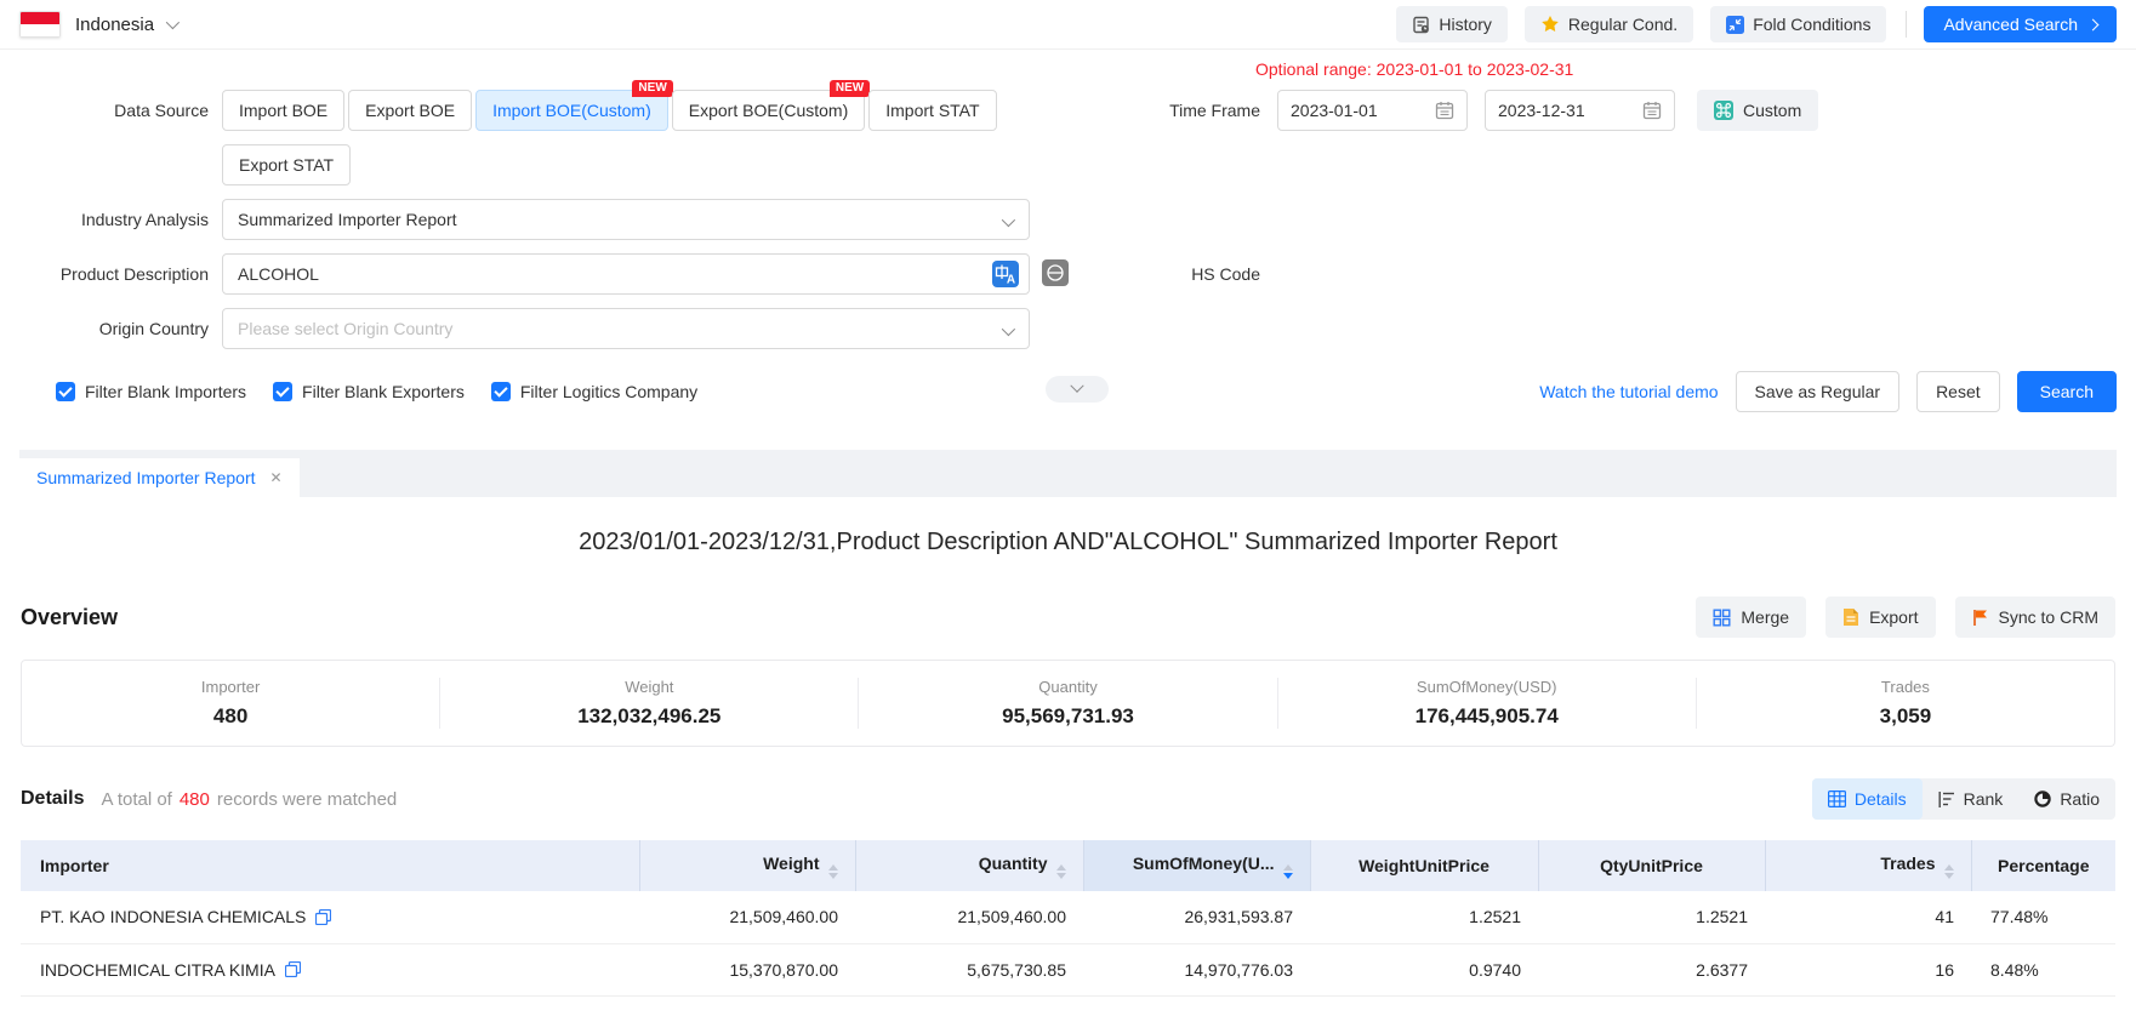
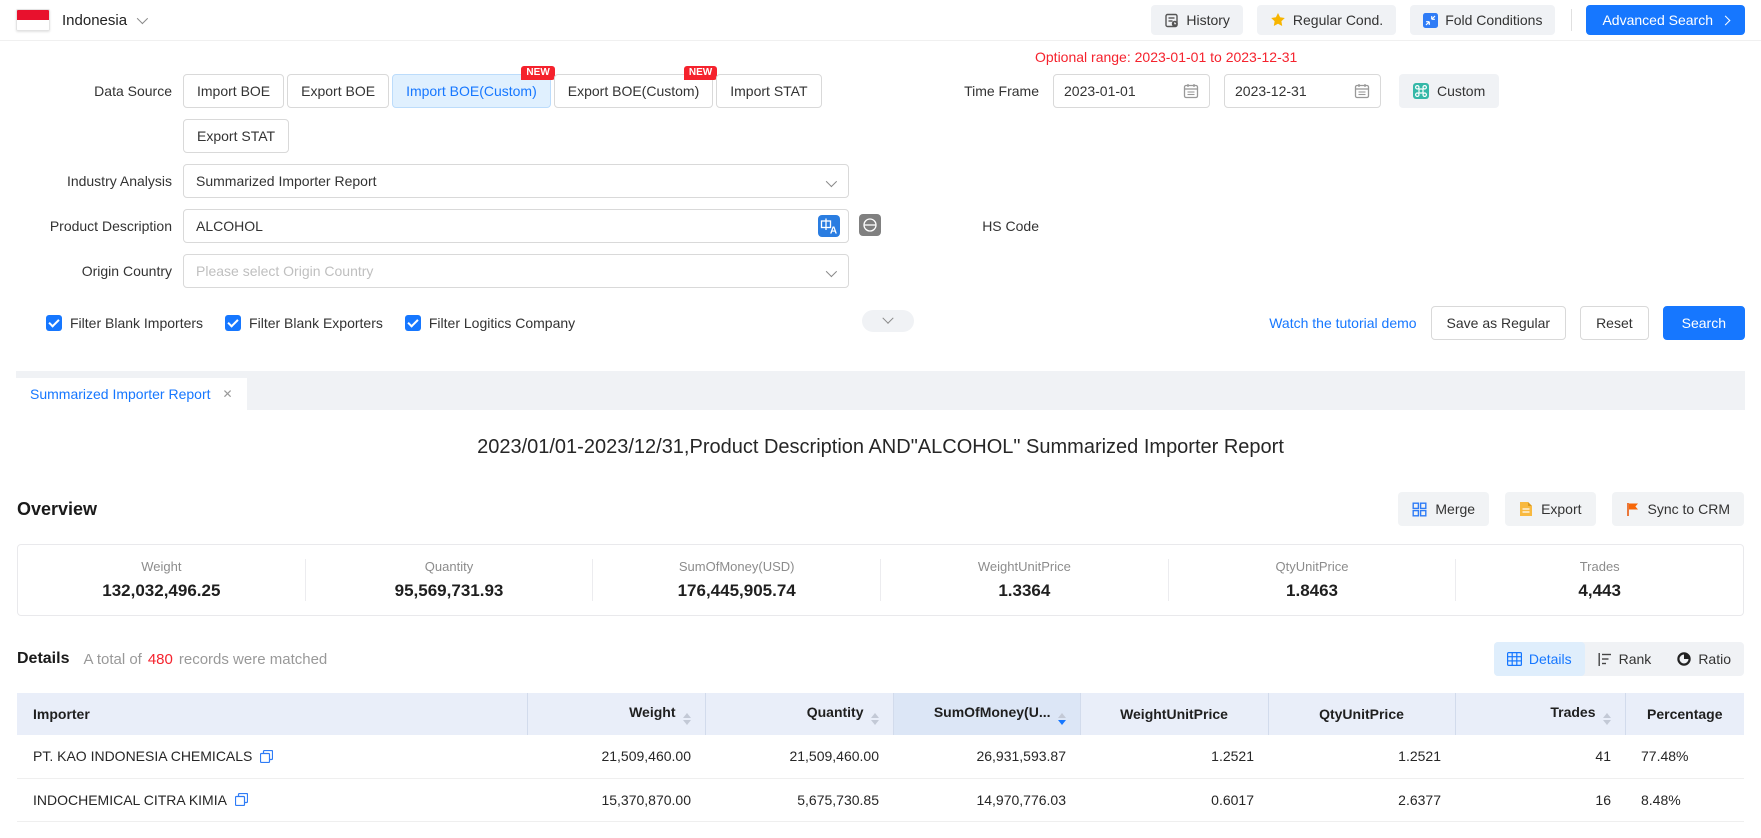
  Indonesia
  History
  Regular Cond.
  Fold Conditions
  Advanced Search
- Optional range: 2023-01-01 to 2023-02-31
+ Optional range: 2023-01-01 to 2023-12-31
  Data Source
  Import BOE
  Export BOE
  Import BOE(Custom)
  NEW
  Export BOE(Custom)
  NEW
  Import STAT
  Time Frame
  2023-01-01
  2023-12-31
  Custom
  Export STAT
  Industry Analysis
  Summarized Importer Report
  Product Description
  ALCOHOL
  A
  HS Code
  Origin Country
  Please select Origin Country
  Filter Blank Importers
  Filter Blank Exporters
  Filter Logitics Company
  Watch the tutorial demo
  Save as Regular
  Reset
  Search
  Summarized Importer Report
  ✕
  2023/01/01-2023/12/31,Product Description AND"ALCOHOL" Summarized Importer Report
  Overview
  Merge
  Export
  Sync to CRM
- Importer
- 480
  Weight
  132,032,496.25
  Quantity
  95,569,731.93
  SumOfMoney(USD)
  176,445,905.74
+ WeightUnitPrice
+ 1.3364
+ QtyUnitPrice
+ 1.8463
  Trades
- 3,059
+ 4,443
  Details
  A total of 480 records were matched
  Details
  Rank
  Ratio
  Importer	Weight	Quantity	SumOfMoney(U...	WeightUnitPrice	QtyUnitPrice	Trades	Percentage
  PT. KAO INDONESIA CHEMICALS	21,509,460.00	21,509,460.00	26,931,593.87	1.2521	1.2521	41	77.48%
- INDOCHEMICAL CITRA KIMIA	15,370,870.00	5,675,730.85	14,970,776.03	0.9740	2.6377	16	8.48%
+ INDOCHEMICAL CITRA KIMIA	15,370,870.00	5,675,730.85	14,970,776.03	0.6017	2.6377	16	8.48%
